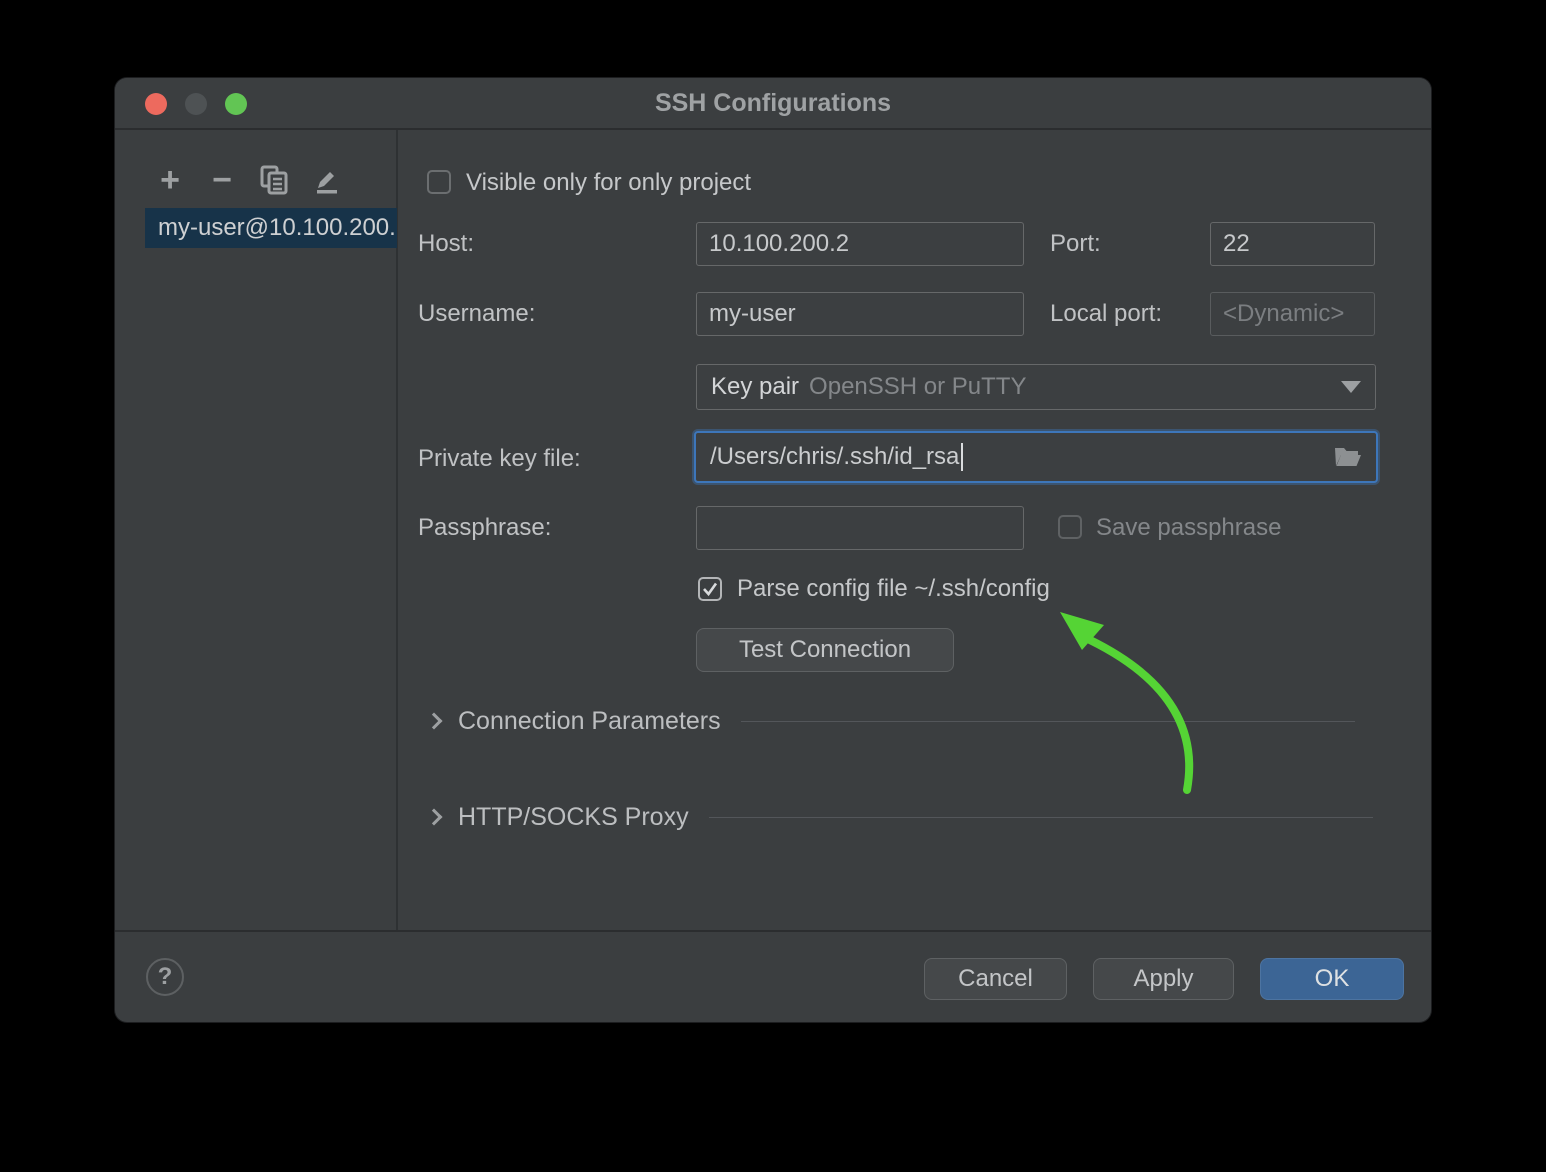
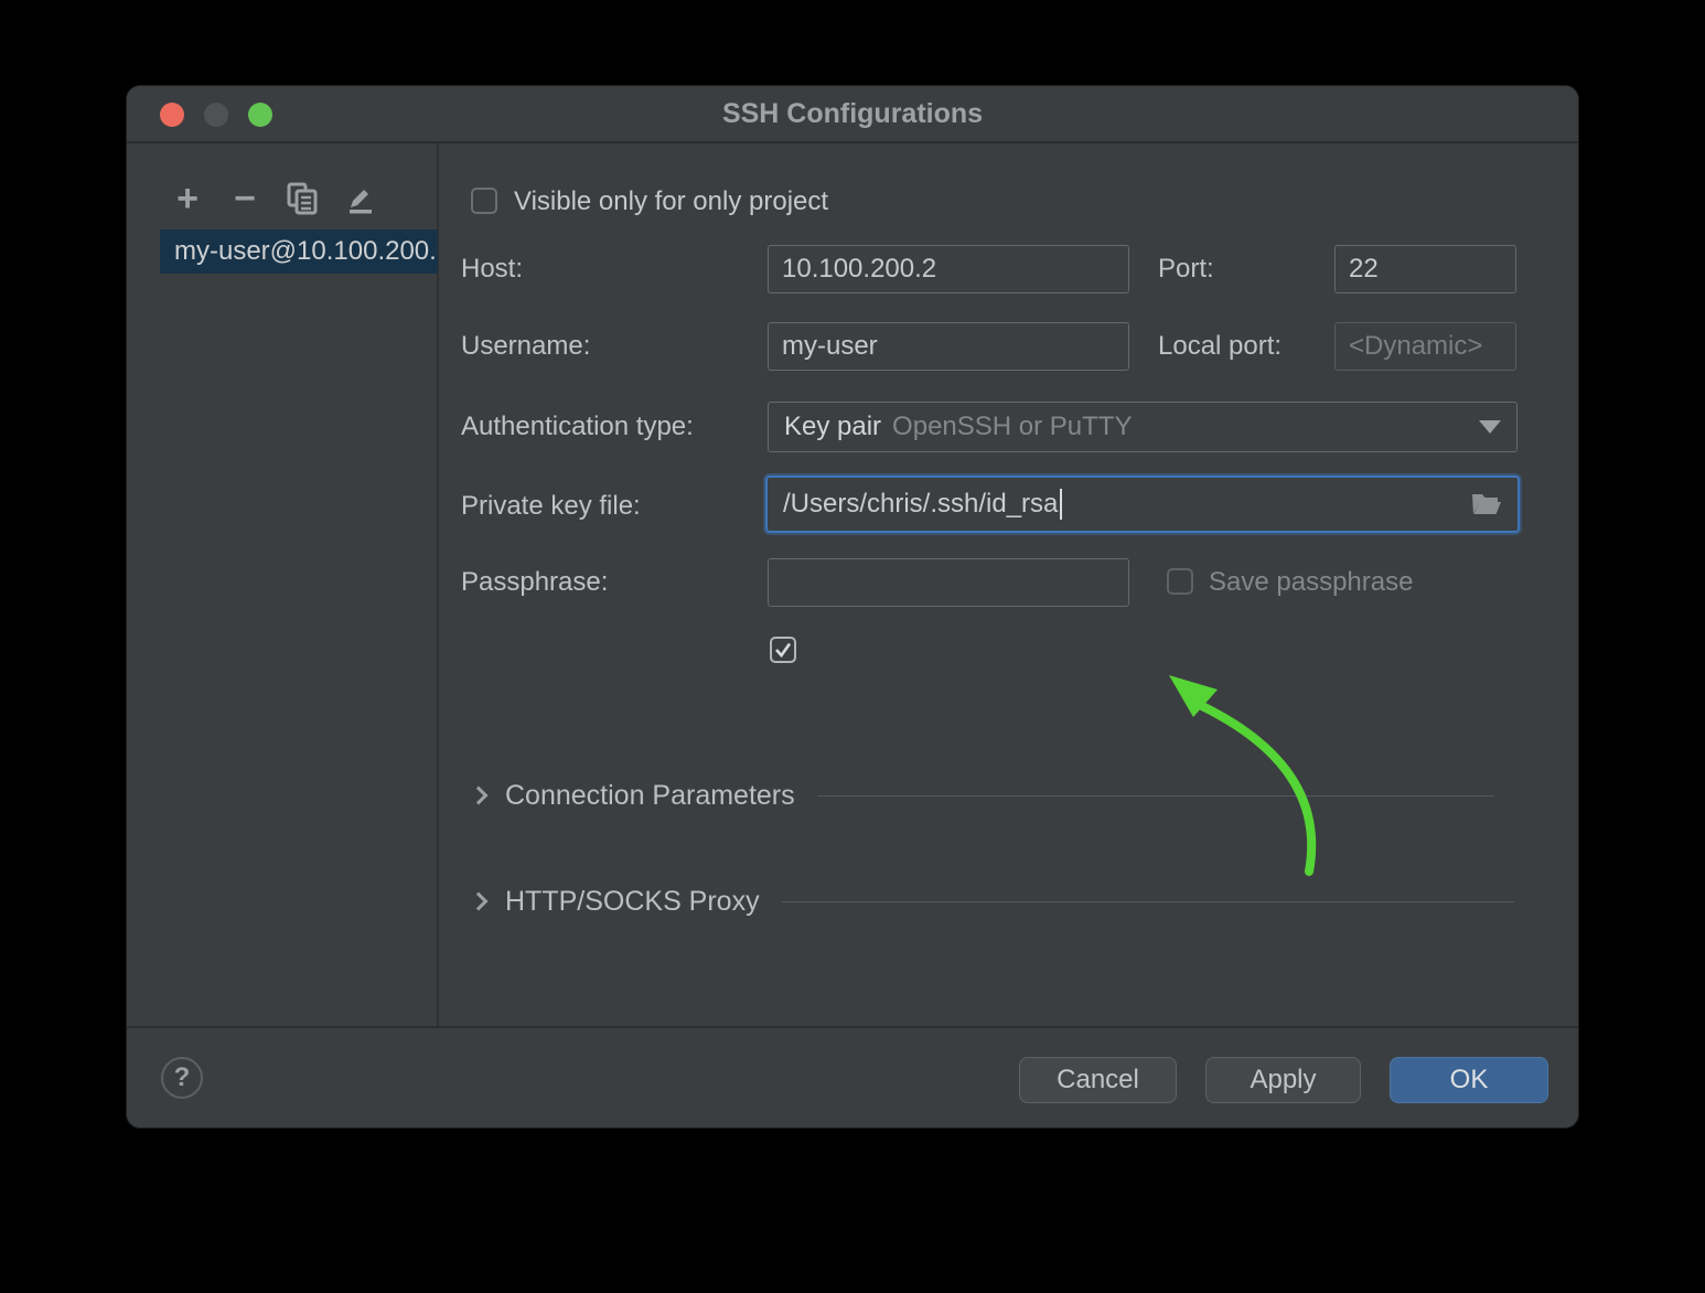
  SSH Configurations
  +
  −
  my-user@10.100.200.
  Visible only for only project
  Host:
  10.100.200.2
  Port:
  22
  Username:
  my-user
  Local port:
  <Dynamic>
+ Authentication type:
  Key pair
  OpenSSH or PuTTY
  Private key file:
  /Users/chris/.ssh/id_rsa
  Passphrase:
  Save passphrase
- Parse config file ~/.ssh/config
- Test Connection
  Connection Parameters
  HTTP/SOCKS Proxy
  ?
  Cancel
  Apply
  OK
